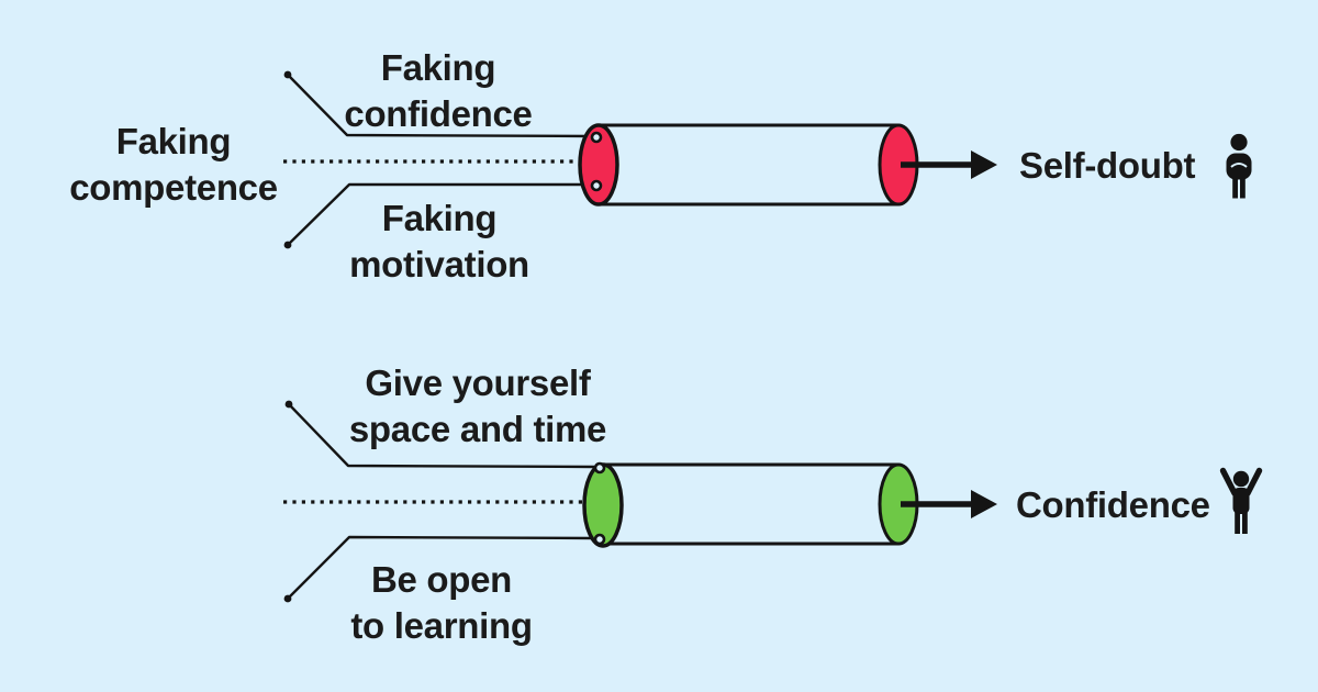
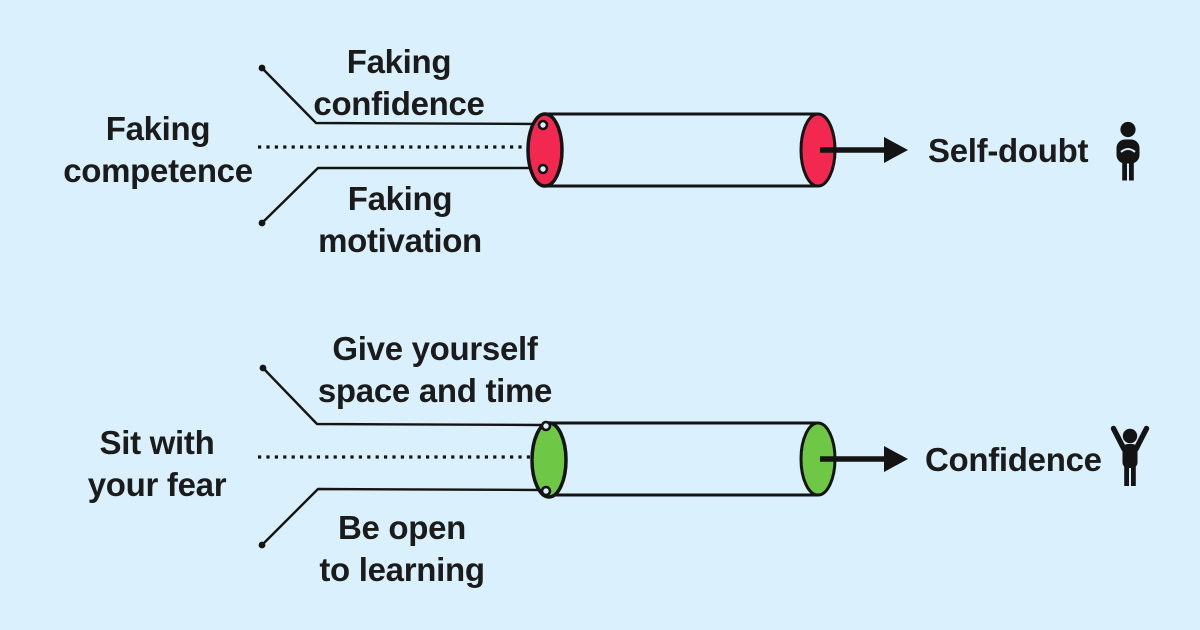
  Faking
  competence
  Faking
  confidence
  Faking
  motivation
  Self-doubt
+ Sit with
+ your fear
  Give yourself
  space and time
  Be open
  to learning
  Confidence
